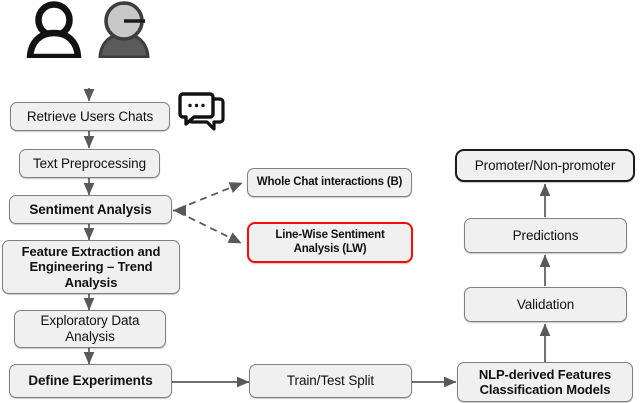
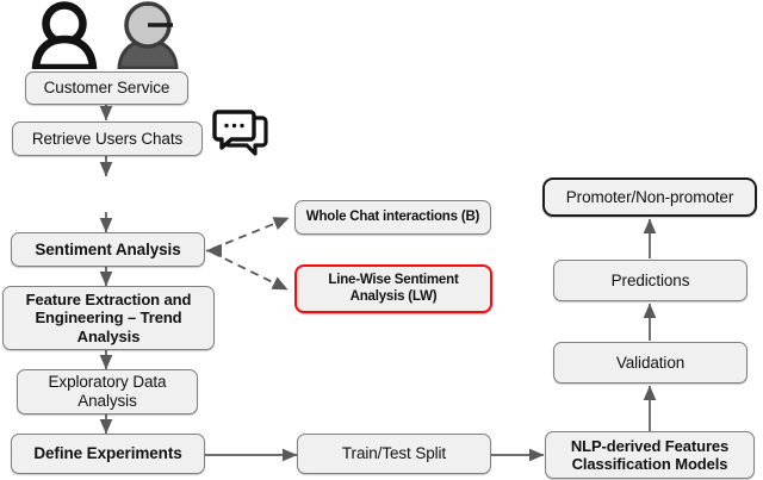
+ Customer Service
  Retrieve Users Chats
- Text Preprocessing
  Sentiment Analysis
  Feature Extraction and Engineering – Trend Analysis
  Exploratory Data Analysis
  Define Experiments
  Whole Chat interactions (B)
  Line-Wise Sentiment Analysis (LW)
  Train/Test Split
  NLP-derived Features Classification Models
  Validation
  Predictions
  Promoter/Non-promoter
